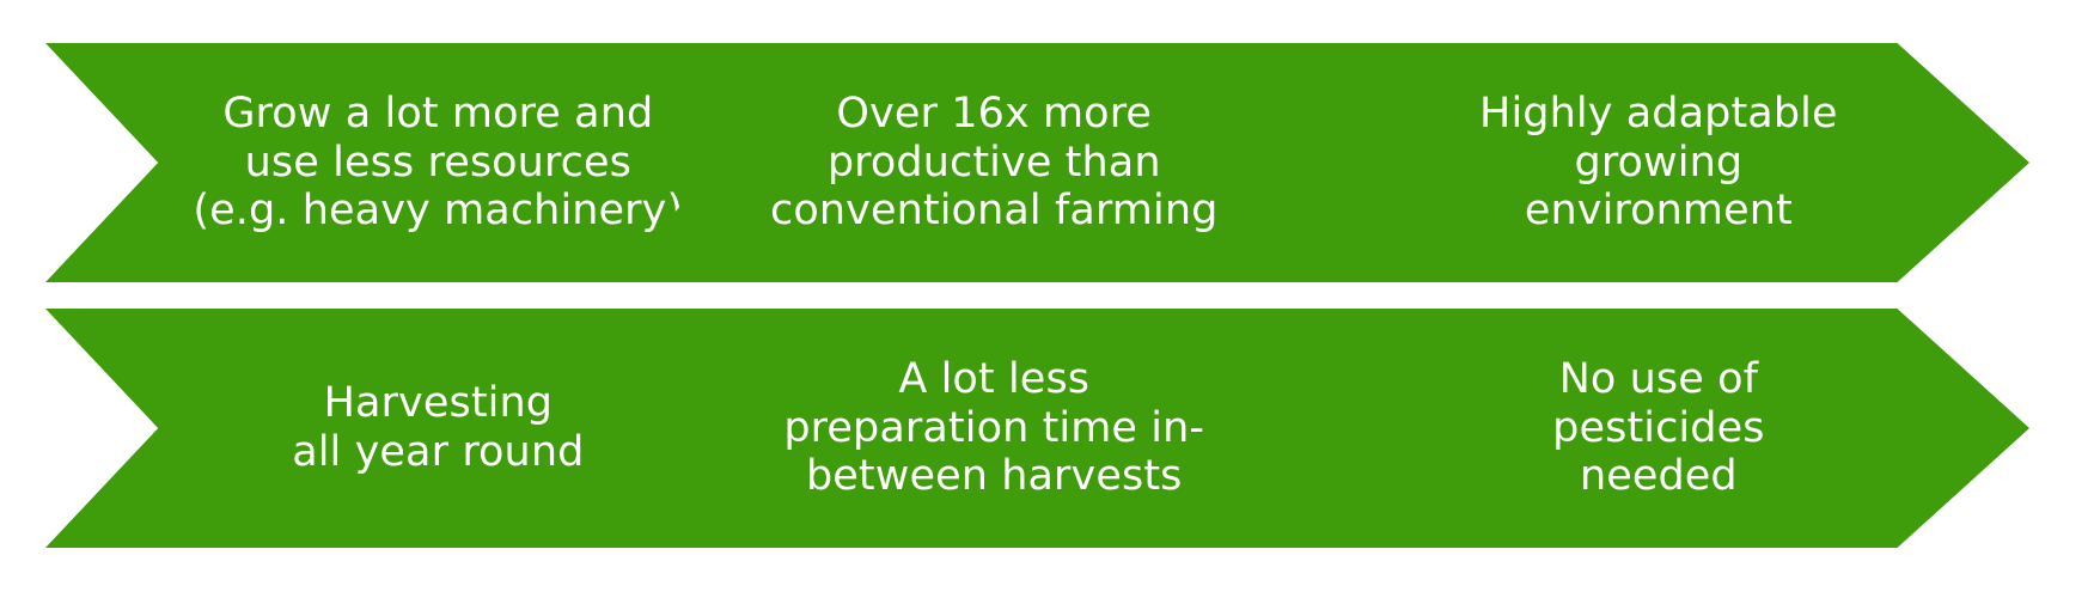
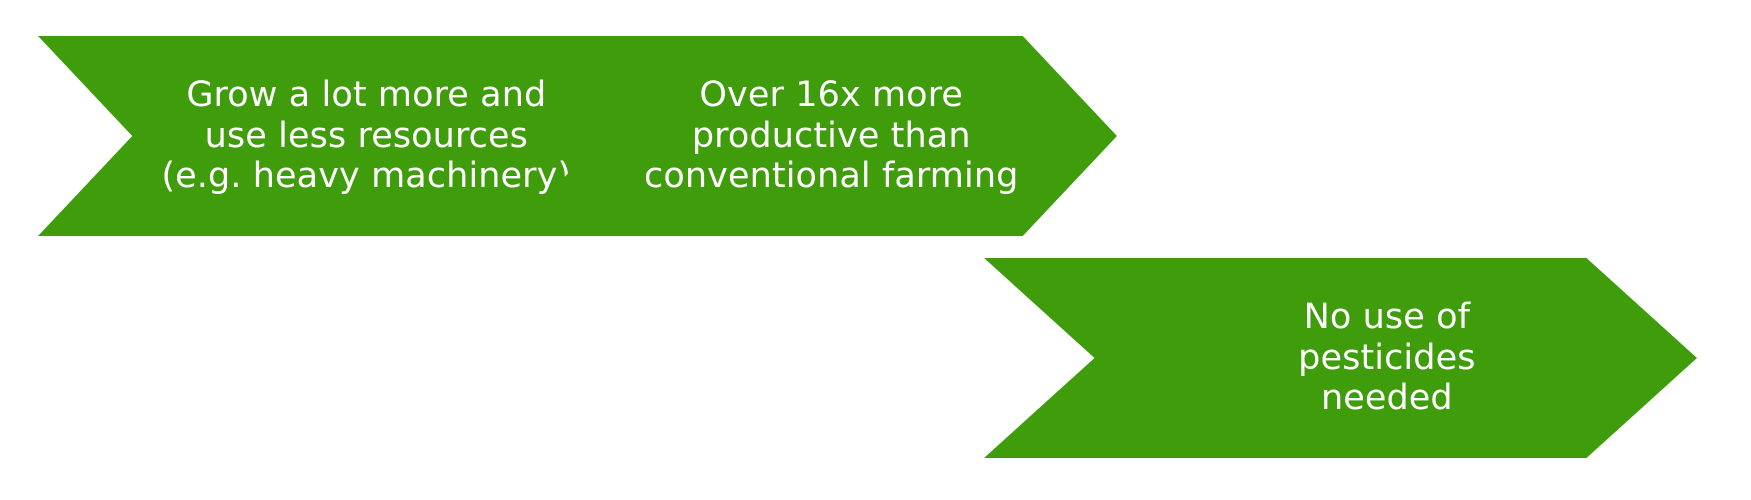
  Grow a lot more and
  use less resources
  (e.g. heavy machinery)
  Over 16x more
  productive than
  conventional farming
- Highly adaptable
- growing
- environment
- Harvesting
- all year round
- A lot less
- preparation time in-
- between harvests
  No use of
  pesticides
  needed
